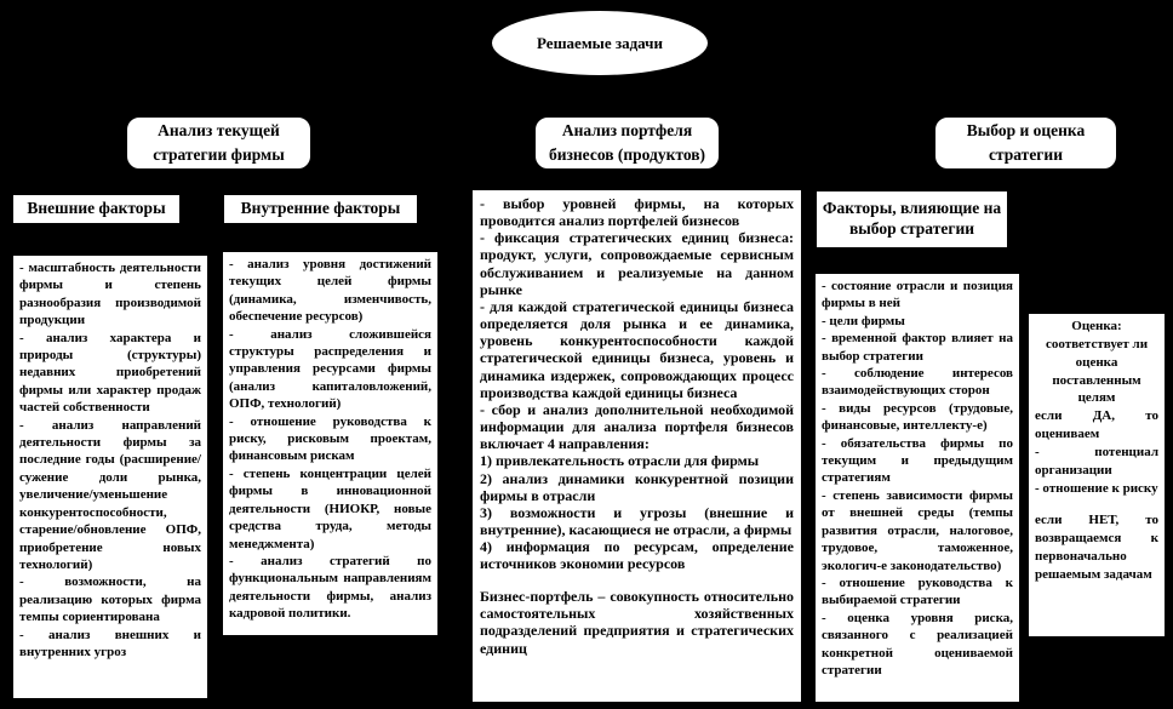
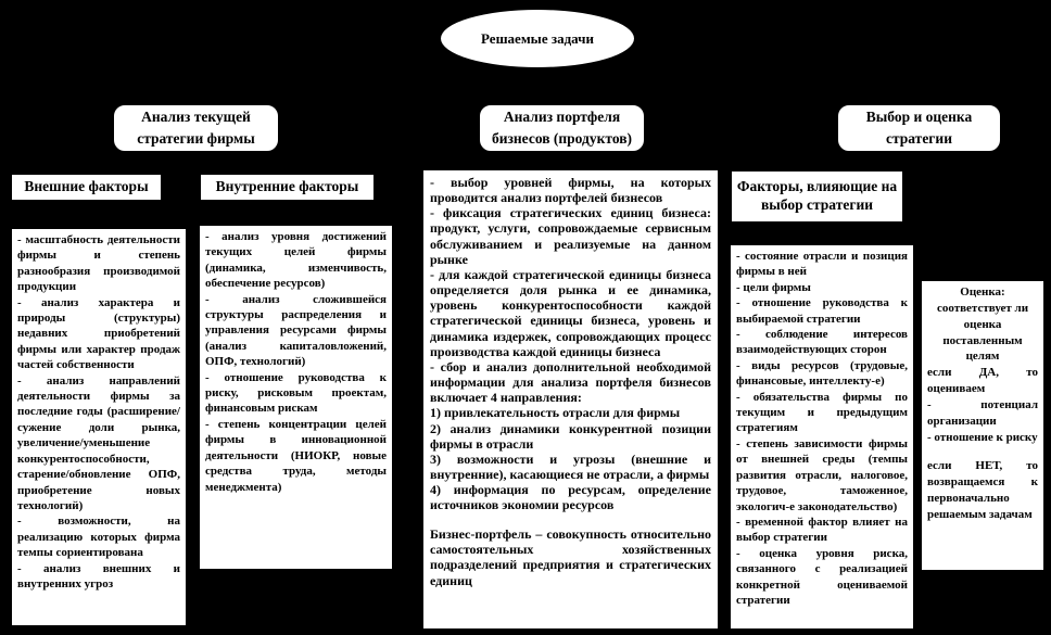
  Решаемые задачи
  Анализ текущей стратегии фирмы
  Анализ портфеля бизнесов (продуктов)
  Выбор и оценка стратегии
  Внешние факторы
  Внутренние факторы
  Факторы, влияющие на выбор стратегии
  - масштабность деятельности фирмы и степень разнообразия производимой продукции
  - анализ характера и природы (структуры) недавних приобретений фирмы или характер продаж частей собственности
  - анализ направлений деятельности фирмы за последние годы (расширение/сужение доли рынка, увеличение/уменьшение конкурентоспособности, старение/обновление ОПФ, приобретение новых технологий)
  - возможности, на реализацию которых фирма темпы сориентирована
  - анализ внешних и внутренних угроз
  - анализ уровня достижений текущих целей фирмы (динамика, изменчивость, обеспечение ресурсов)
  - анализ сложившейся структуры распределения и управления ресурсами фирмы (анализ капиталовложений, ОПФ, технологий)
  - отношение руководства к риску, рисковым проектам, финансовым рискам
  - степень концентрации целей фирмы в инновационной деятельности (НИОКР, новые средства труда, методы менеджмента)
- - анализ стратегий по функциональным направлениям деятельности фирмы, анализ кадровой политики.
  - выбор уровней фирмы, на которых проводится анализ портфелей бизнесов
  - фиксация стратегических единиц бизнеса: продукт, услуги, сопровождаемые сервисным обслуживанием и реализуемые на данном рынке
  - для каждой стратегической единицы бизнеса определяется доля рынка и ее динамика, уровень конкурентоспособности каждой стратегической единицы бизнеса, уровень и динамика издержек, сопровождающих процесс производства каждой единицы бизнеса
  - сбор и анализ дополнительной необходимой информации для анализа портфеля бизнесов включает 4 направления:
  1) привлекательность отрасли для фирмы
  2) анализ динамики конкурентной позиции фирмы в отрасли
  3) возможности и угрозы (внешние и внутренние), касающиеся не отрасли, а фирмы
  4) информация по ресурсам, определение источников экономии ресурсов
  Бизнес-портфель – совокупность относительно самостоятельных хозяйственных подразделений предприятия и стратегических единиц
  - состояние отрасли и позиция фирмы в ней
  - цели фирмы
- - временной фактор влияет на выбор стратегии
+ - отношение руководства к выбираемой стратегии
  - соблюдение интересов взаимодействующих сторон
  - виды ресурсов (трудовые, финансовые, интеллекту-е)
  - обязательства фирмы по текущим и предыдущим стратегиям
  - степень зависимости фирмы от внешней среды (темпы развития отрасли, налоговое, трудовое, таможенное, экологич-е законодательство)
- - отношение руководства к выбираемой стратегии
+ - временной фактор влияет на выбор стратегии
  - оценка уровня риска, связанного с реализацией конкретной оцениваемой стратегии
  Оценка:
  соответствует ли оценка поставленным целям
  если ДА, то оцениваем
  - потенциал организации
  - отношение к риску
  если НЕТ, то возвращаемся к первоначально решаемым задачам
